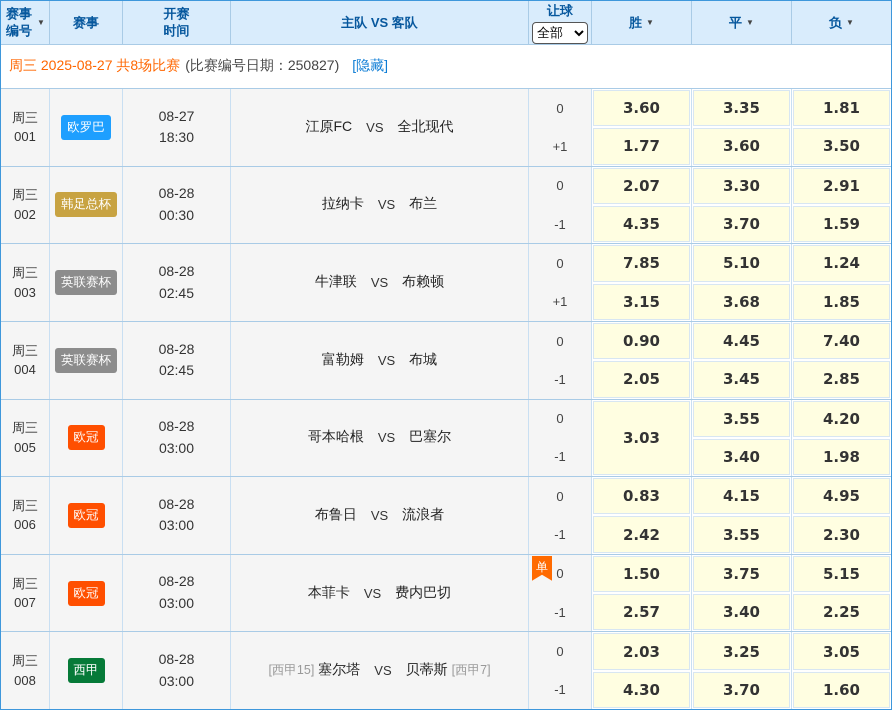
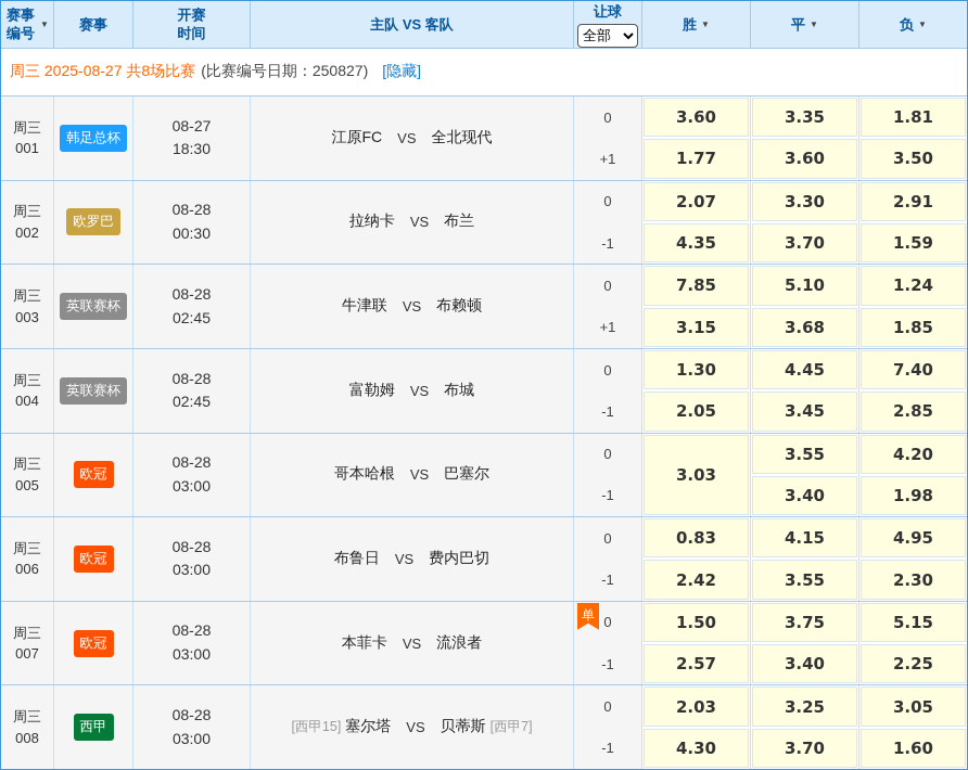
  赛事编号
  ▼
  赛事
  开赛时间
  主队 VS 客队
  让球
  全部
  胜
  ▼
  平
  ▼
  负
  ▼
  周三 2025-08-27 共8场比赛
  (比赛编号日期：250827)
  [隐藏]
  周三
  001
- 欧罗巴
+ 韩足总杯
  08-27
  18:30
  江原FC
  VS
  全北现代
  0
  +1
  3.60
  1.77
  3.35
  3.60
  1.81
  3.50
  周三
  002
- 韩足总杯
+ 欧罗巴
  08-28
  00:30
  拉纳卡
  VS
  布兰
  0
  -1
  2.07
  4.35
  3.30
  3.70
  2.91
  1.59
  周三
  003
  英联赛杯
  08-28
  02:45
  牛津联
  VS
  布赖顿
  0
  +1
  7.85
  3.15
  5.10
  3.68
  1.24
  1.85
  周三
  004
  英联赛杯
  08-28
  02:45
  富勒姆
  VS
  布城
  0
  -1
- 0.90
+ 1.30
  2.05
  4.45
  3.45
  7.40
  2.85
  周三
  005
  欧冠
  08-28
  03:00
  哥本哈根
  VS
  巴塞尔
  0
  -1
  3.03
  3.55
  3.40
  4.20
  1.98
  周三
  006
  欧冠
  08-28
  03:00
  布鲁日
  VS
- 流浪者
+ 费内巴切
  0
  -1
  0.83
  2.42
  4.15
  3.55
  4.95
  2.30
  周三
  007
  欧冠
  08-28
  03:00
  本菲卡
  VS
- 费内巴切
+ 流浪者
  单
  0
  -1
  1.50
  2.57
  3.75
  3.40
  5.15
  2.25
  周三
  008
  西甲
  08-28
  03:00
  [西甲15]
  塞尔塔
  VS
  贝蒂斯
  [西甲7]
  0
  -1
  2.03
  4.30
  3.25
  3.70
  3.05
  1.60
